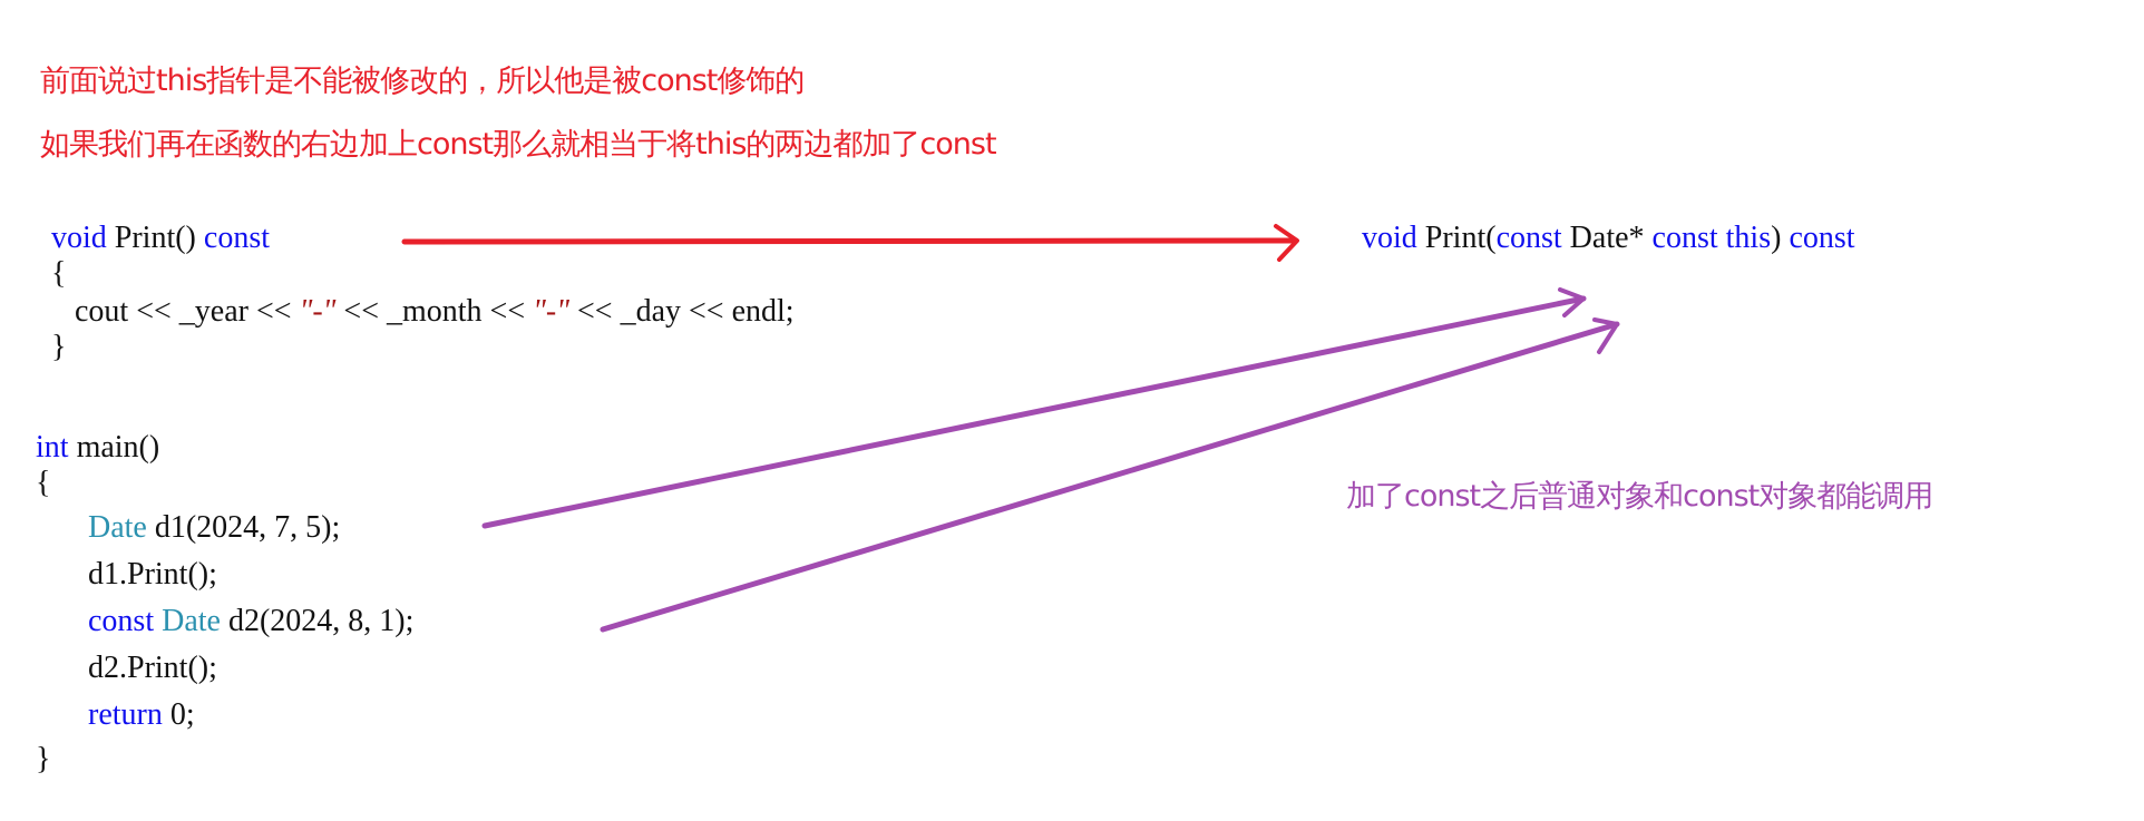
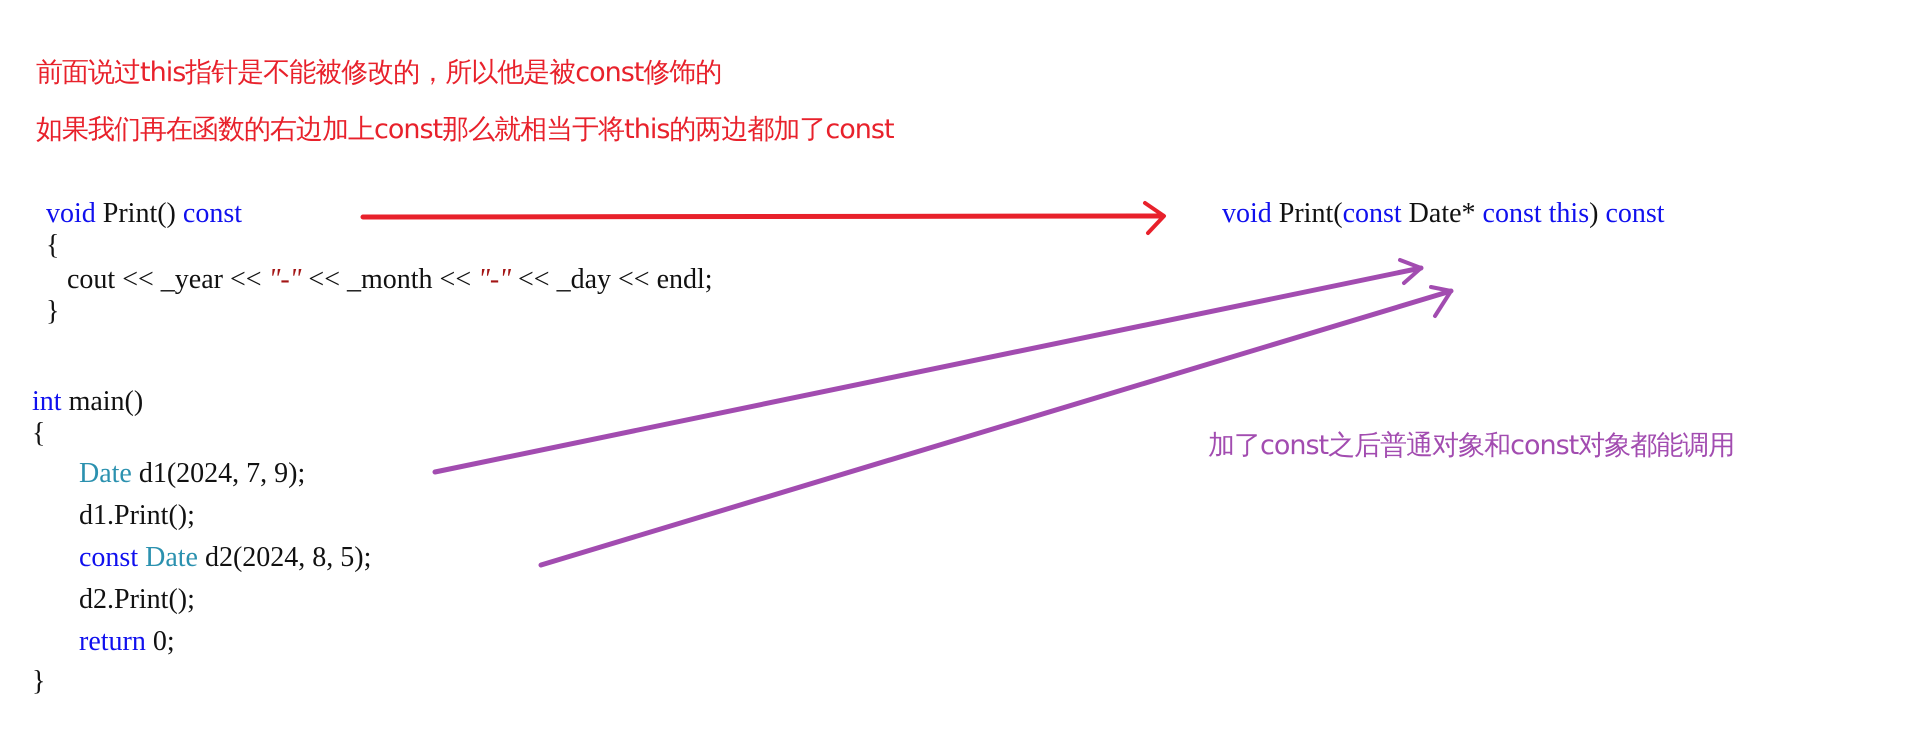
  前面说过this指针是不能被修改的，所以他是被const修饰的
  如果我们再在函数的右边加上const那么就相当于将this的两边都加了const
  void Print() const
  {
  cout << _year << "-" << _month << "-" << _day << endl;
  }
  void Print(const Date* const this) const
  int main()
  {
- Date d1(2024, 7, 5);
+ Date d1(2024, 7, 9);
  d1.Print();
- const Date d2(2024, 8, 1);
+ const Date d2(2024, 8, 5);
  d2.Print();
  return 0;
  }
  加了const之后普通对象和const对象都能调用
